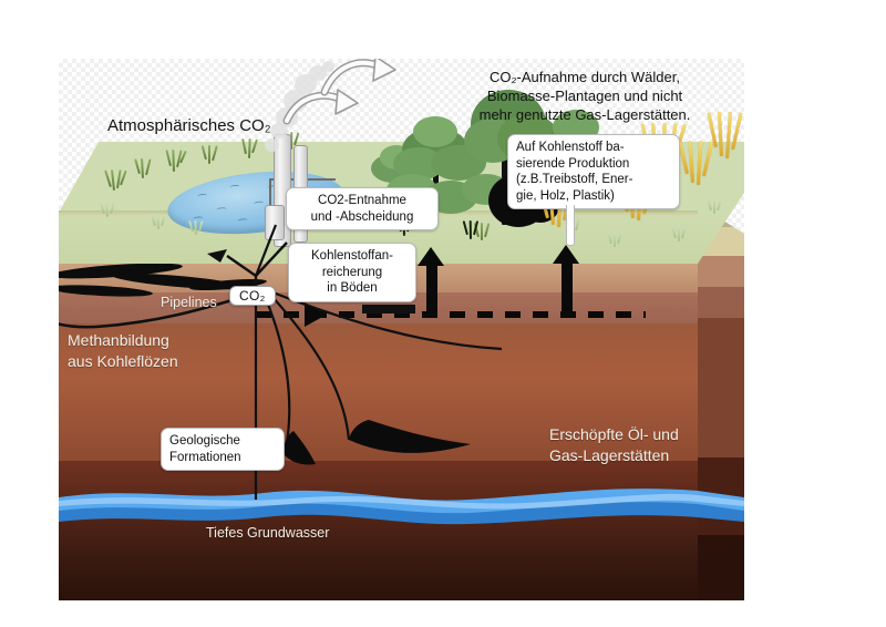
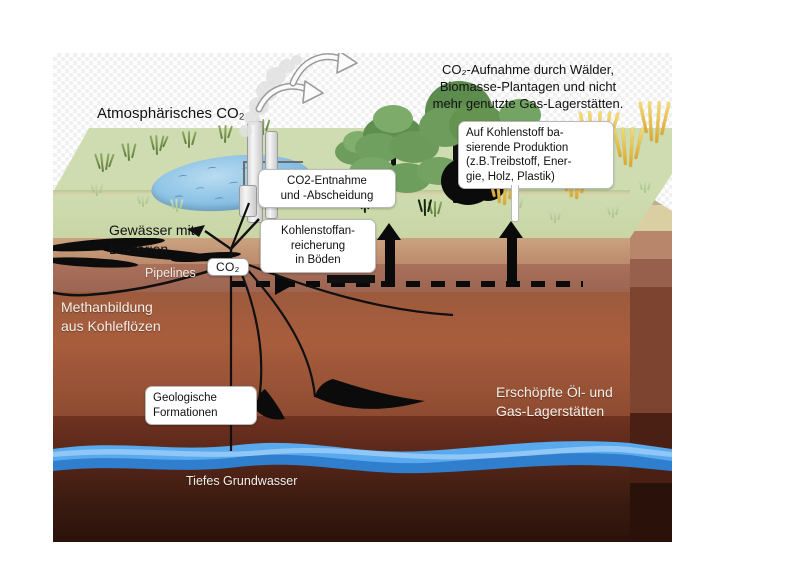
  CO2-Entnahme
  und -Abscheidung
  Kohlenstoffan-
  reicherung
  in Böden
  Auf Kohlenstoff ba-
  sierende Produktion
  (z.B.Treibstoff, Ener-
  gie, Holz, Plastik)
  Geologische
  Formationen
  CO₂
+ Gewässer mit
+ Bakterien
  Pipelines
  Methanbildung
  aus Kohleflözen
  Erschöpfte Öl- und
  Gas-Lagerstätten
  Tiefes Grundwasser
  Atmosphärisches CO₂
  CO₂-Aufnahme durch Wälder,
  Biomasse-Plantagen und nicht
  mehr genutzte Gas-Lagerstätten.
